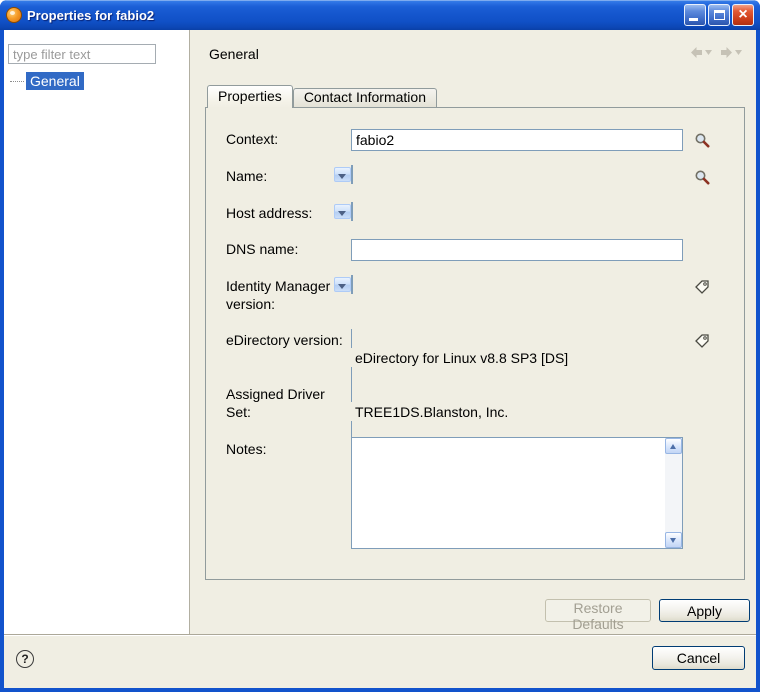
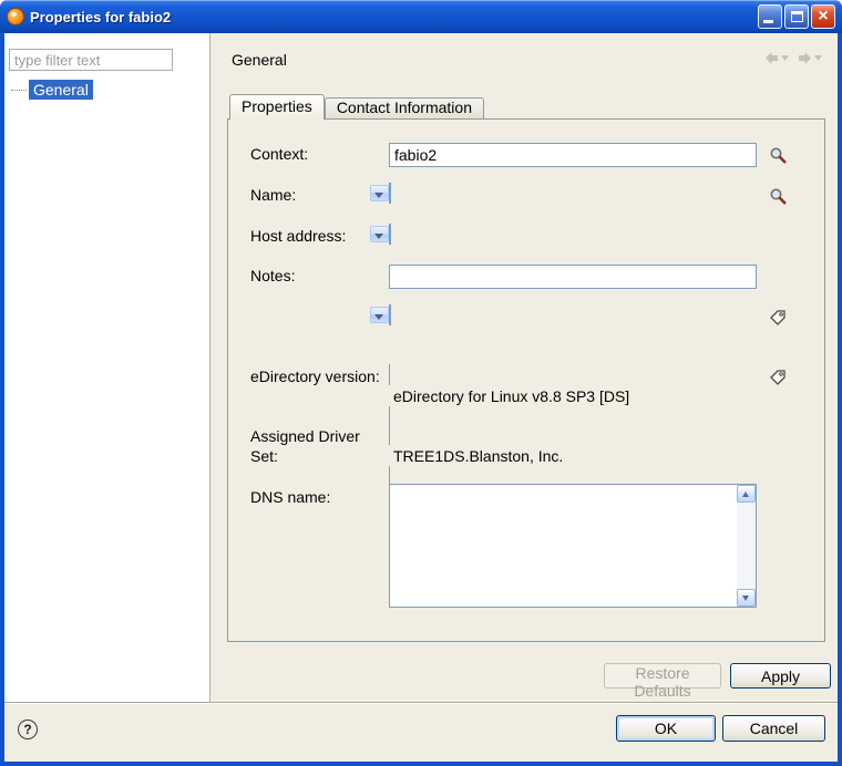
  Properties for fabio2
  ×
  type filter text
  General
  General
  Properties
  Contact Information
  Context:
  fabio2
  Name:
  Host address:
- DNS name:
+ Notes:
- Identity Manager version:
  eDirectory version:
  eDirectory for Linux v8.8 SP3 [DS]
  Assigned Driver Set:
  TREE1DS.Blanston, Inc.
- Notes:
+ DNS name:
  Restore Defaults
  Apply
  ?
+ OK
  Cancel
